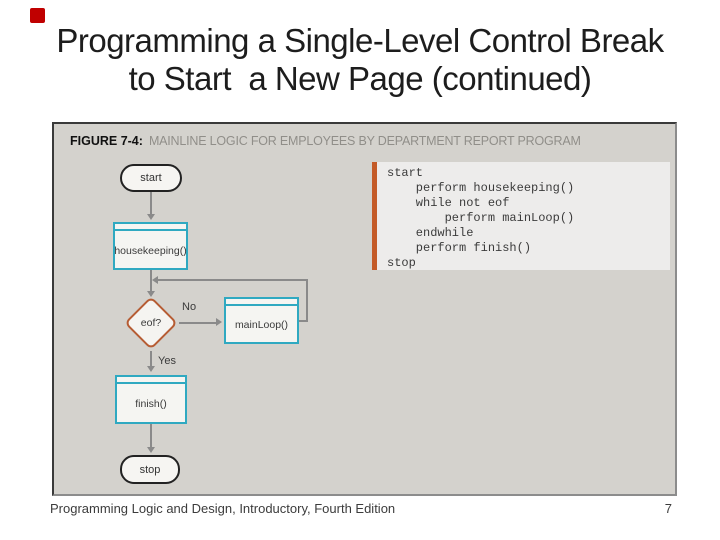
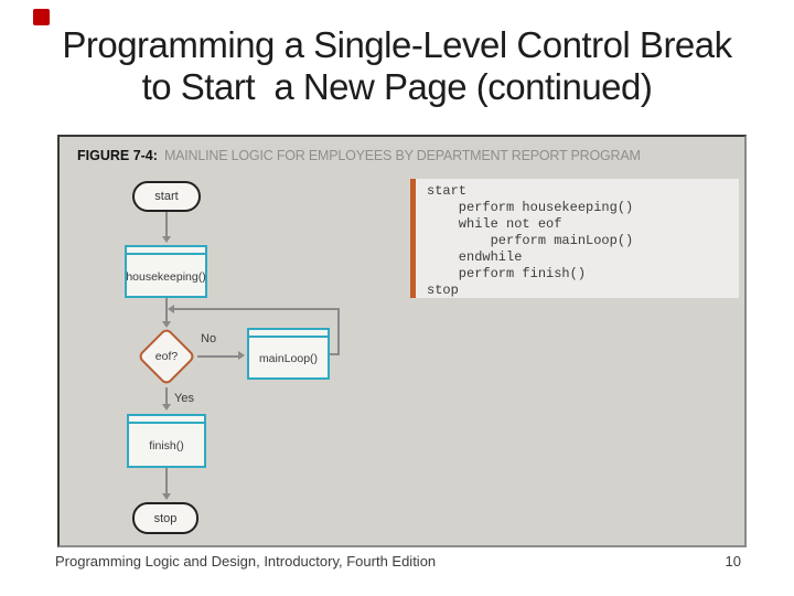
  Programming a Single-Level Control Break
  to Start a New Page (continued)
  FIGURE 7-4: MAINLINE LOGIC FOR EMPLOYEES BY DEPARTMENT REPORT PROGRAM
  start
  housekeeping()
  eof?
  No
  mainLoop()
  Yes
  finish()
  stop
  start
  perform housekeeping()
  while not eof
  perform mainLoop()
  endwhile
  perform finish()
  stop
  Programming Logic and Design, Introductory, Fourth Edition
- 7
+ 10
